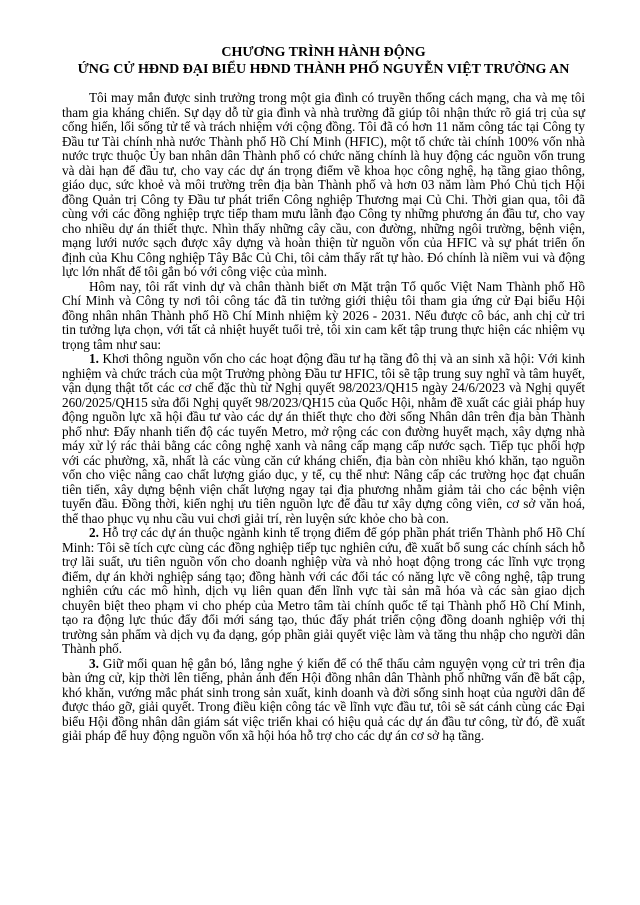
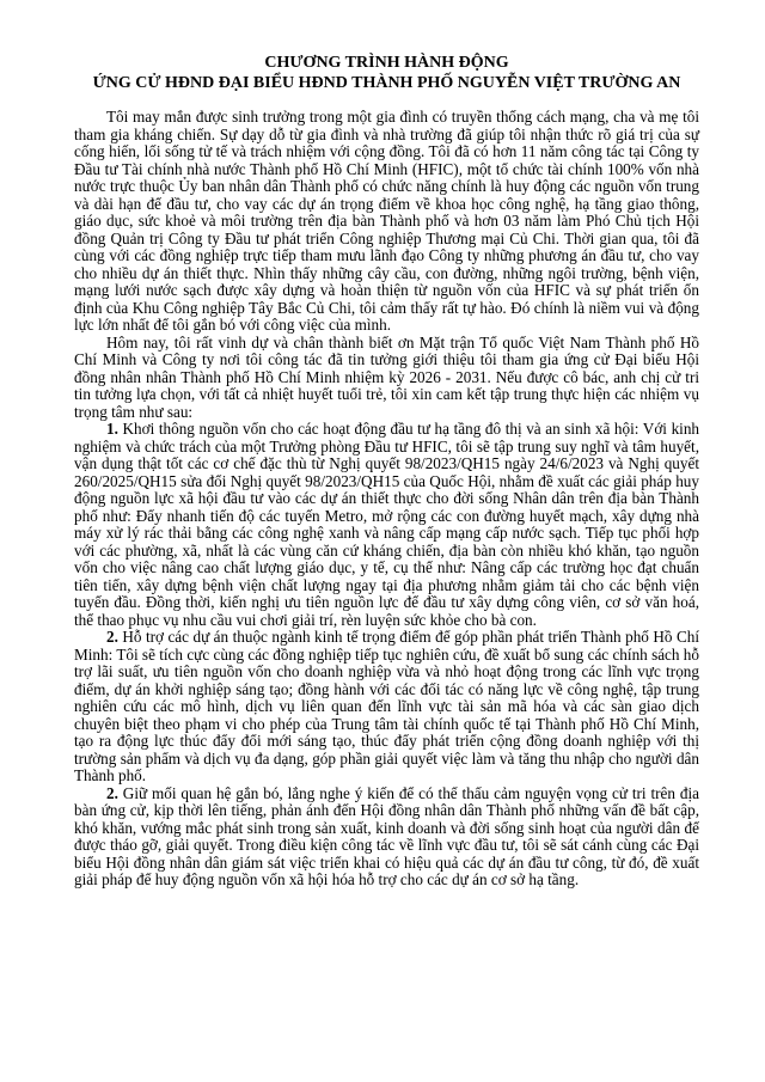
  CHƯƠNG TRÌNH HÀNH ĐỘNG
  ỨNG CỬ HĐND ĐẠI BIỂU HĐND THÀNH PHỐ NGUYỄN VIỆT TRƯỜNG AN
  Tôi may mắn được sinh trưởng trong một gia đình có truyền thống cách mạng, cha và mẹ tôi tham gia kháng chiến. Sự dạy dỗ từ gia đình và nhà trường đã giúp tôi nhận thức rõ giá trị của sự cống hiến, lối sống tử tế và trách nhiệm với cộng đồng. Tôi đã có hơn 11 năm công tác tại Công ty Đầu tư Tài chính nhà nước Thành phố Hồ Chí Minh (HFIC), một tổ chức tài chính 100% vốn nhà nước trực thuộc Ủy ban nhân dân Thành phố có chức năng chính là huy động các nguồn vốn trung và dài hạn để đầu tư, cho vay các dự án trọng điểm về khoa học công nghệ, hạ tầng giao thông, giáo dục, sức khoẻ và môi trường trên địa bàn Thành phố và hơn 03 năm làm Phó Chủ tịch Hội đồng Quản trị Công ty Đầu tư phát triển Công nghiệp Thương mại Củ Chi. Thời gian qua, tôi đã cùng với các đồng nghiệp trực tiếp tham mưu lãnh đạo Công ty những phương án đầu tư, cho vay cho nhiều dự án thiết thực. Nhìn thấy những cây cầu, con đường, những ngôi trường, bệnh viện, mạng lưới nước sạch được xây dựng và hoàn thiện từ nguồn vốn của HFIC và sự phát triển ổn định của Khu Công nghiệp Tây Bắc Củ Chi, tôi cảm thấy rất tự hào. Đó chính là niềm vui và động lực lớn nhất để tôi gắn bó với công việc của mình.
  Hôm nay, tôi rất vinh dự và chân thành biết ơn Mặt trận Tổ quốc Việt Nam Thành phố Hồ Chí Minh và Công ty nơi tôi công tác đã tin tưởng giới thiệu tôi tham gia ứng cử Đại biểu Hội đồng nhân nhân Thành phố Hồ Chí Minh nhiệm kỳ 2026 - 2031. Nếu được cô bác, anh chị cử tri tin tưởng lựa chọn, với tất cả nhiệt huyết tuổi trẻ, tôi xin cam kết tập trung thực hiện các nhiệm vụ trọng tâm như sau:
  1. Khơi thông nguồn vốn cho các hoạt động đầu tư hạ tầng đô thị và an sinh xã hội: Với kinh nghiệm và chức trách của một Trưởng phòng Đầu tư HFIC, tôi sẽ tập trung suy nghĩ và tâm huyết, vận dụng thật tốt các cơ chế đặc thù từ Nghị quyết 98/2023/QH15 ngày 24/6/2023 và Nghị quyết 260/2025/QH15 sửa đổi Nghị quyết 98/2023/QH15 của Quốc Hội, nhằm đề xuất các giải pháp huy động nguồn lực xã hội đầu tư vào các dự án thiết thực cho đời sống Nhân dân trên địa bàn Thành phố như: Đẩy nhanh tiến độ các tuyến Metro, mở rộng các con đường huyết mạch, xây dựng nhà máy xử lý rác thải bằng các công nghệ xanh và nâng cấp mạng cấp nước sạch. Tiếp tục phối hợp với các phường, xã, nhất là các vùng căn cứ kháng chiến, địa bàn còn nhiều khó khăn, tạo nguồn vốn cho việc nâng cao chất lượng giáo dục, y tế, cụ thể như: Nâng cấp các trường học đạt chuẩn tiên tiến, xây dựng bệnh viện chất lượng ngay tại địa phương nhằm giảm tải cho các bệnh viện tuyến đầu. Đồng thời, kiến nghị ưu tiên nguồn lực để đầu tư xây dựng công viên, cơ sở văn hoá, thể thao phục vụ nhu cầu vui chơi giải trí, rèn luyện sức khỏe cho bà con.
- 2. Hỗ trợ các dự án thuộc ngành kinh tế trọng điểm để góp phần phát triển Thành phố Hồ Chí Minh: Tôi sẽ tích cực cùng các đồng nghiệp tiếp tục nghiên cứu, đề xuất bổ sung các chính sách hỗ trợ lãi suất, ưu tiên nguồn vốn cho doanh nghiệp vừa và nhỏ hoạt động trong các lĩnh vực trọng điểm, dự án khởi nghiệp sáng tạo; đồng hành với các đối tác có năng lực về công nghệ, tập trung nghiên cứu các mô hình, dịch vụ liên quan đến lĩnh vực tài sản mã hóa và các sàn giao dịch chuyên biệt theo phạm vi cho phép của Metro tâm tài chính quốc tế tại Thành phố Hồ Chí Minh, tạo ra động lực thúc đẩy đổi mới sáng tạo, thúc đẩy phát triển cộng đồng doanh nghiệp với thị trường sản phẩm và dịch vụ đa dạng, góp phần giải quyết việc làm và tăng thu nhập cho người dân Thành phố.
+ 2. Hỗ trợ các dự án thuộc ngành kinh tế trọng điểm để góp phần phát triển Thành phố Hồ Chí Minh: Tôi sẽ tích cực cùng các đồng nghiệp tiếp tục nghiên cứu, đề xuất bổ sung các chính sách hỗ trợ lãi suất, ưu tiên nguồn vốn cho doanh nghiệp vừa và nhỏ hoạt động trong các lĩnh vực trọng điểm, dự án khởi nghiệp sáng tạo; đồng hành với các đối tác có năng lực về công nghệ, tập trung nghiên cứu các mô hình, dịch vụ liên quan đến lĩnh vực tài sản mã hóa và các sàn giao dịch chuyên biệt theo phạm vi cho phép của Trung tâm tài chính quốc tế tại Thành phố Hồ Chí Minh, tạo ra động lực thúc đẩy đổi mới sáng tạo, thúc đẩy phát triển cộng đồng doanh nghiệp với thị trường sản phẩm và dịch vụ đa dạng, góp phần giải quyết việc làm và tăng thu nhập cho người dân Thành phố.
- 3. Giữ mối quan hệ gắn bó, lắng nghe ý kiến để có thể thấu cảm nguyện vọng cử tri trên địa bàn ứng cử, kịp thời lên tiếng, phản ánh đến Hội đồng nhân dân Thành phố những vấn đề bất cập, khó khăn, vướng mắc phát sinh trong sản xuất, kinh doanh và đời sống sinh hoạt của người dân để được tháo gỡ, giải quyết. Trong điều kiện công tác về lĩnh vực đầu tư, tôi sẽ sát cánh cùng các Đại biểu Hội đồng nhân dân giám sát việc triển khai có hiệu quả các dự án đầu tư công, từ đó, đề xuất giải pháp để huy động nguồn vốn xã hội hóa hỗ trợ cho các dự án cơ sở hạ tầng.
+ 2. Giữ mối quan hệ gắn bó, lắng nghe ý kiến để có thể thấu cảm nguyện vọng cử tri trên địa bàn ứng cử, kịp thời lên tiếng, phản ánh đến Hội đồng nhân dân Thành phố những vấn đề bất cập, khó khăn, vướng mắc phát sinh trong sản xuất, kinh doanh và đời sống sinh hoạt của người dân để được tháo gỡ, giải quyết. Trong điều kiện công tác về lĩnh vực đầu tư, tôi sẽ sát cánh cùng các Đại biểu Hội đồng nhân dân giám sát việc triển khai có hiệu quả các dự án đầu tư công, từ đó, đề xuất giải pháp để huy động nguồn vốn xã hội hóa hỗ trợ cho các dự án cơ sở hạ tầng.
